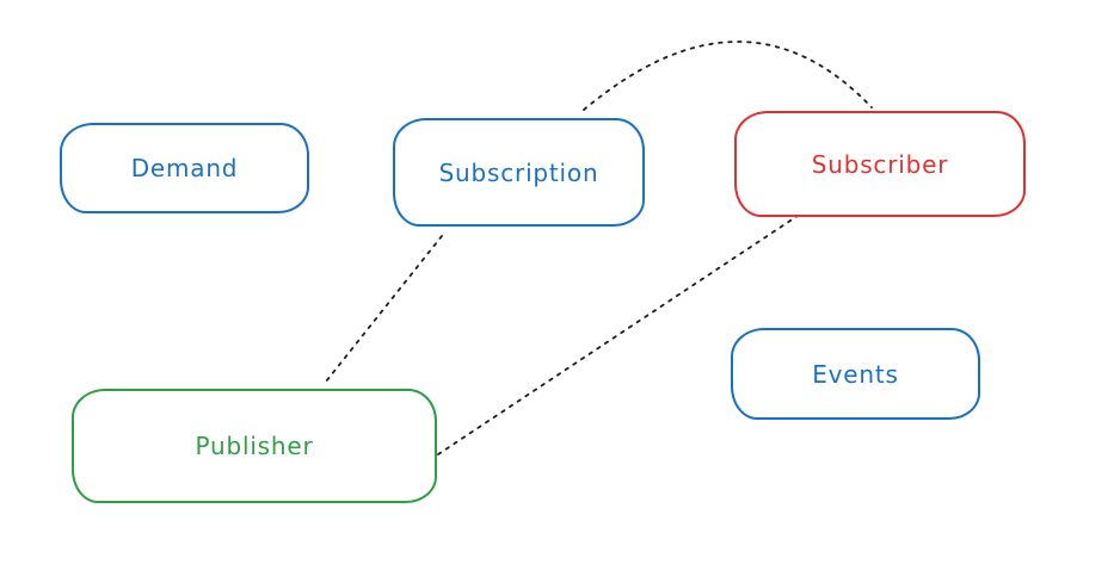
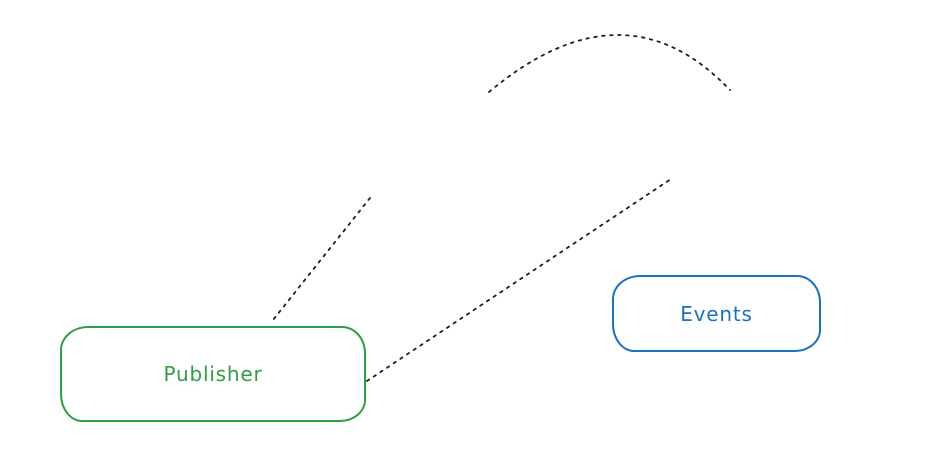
- Demand
- Subscription
- Subscriber
  Events
  Publisher
